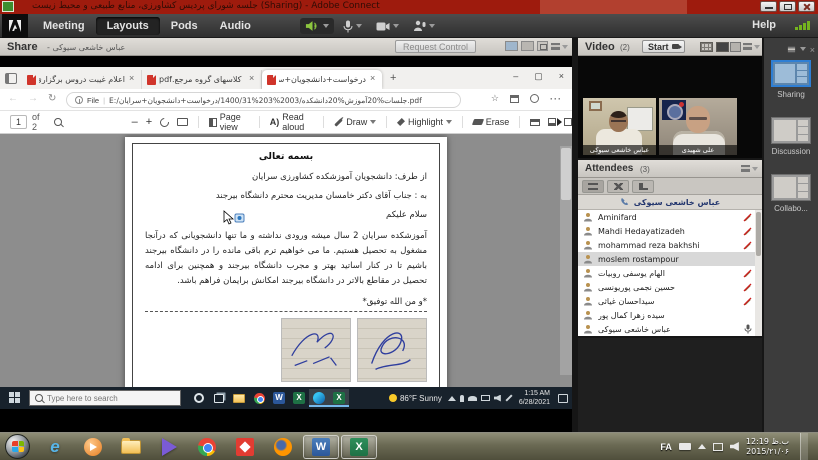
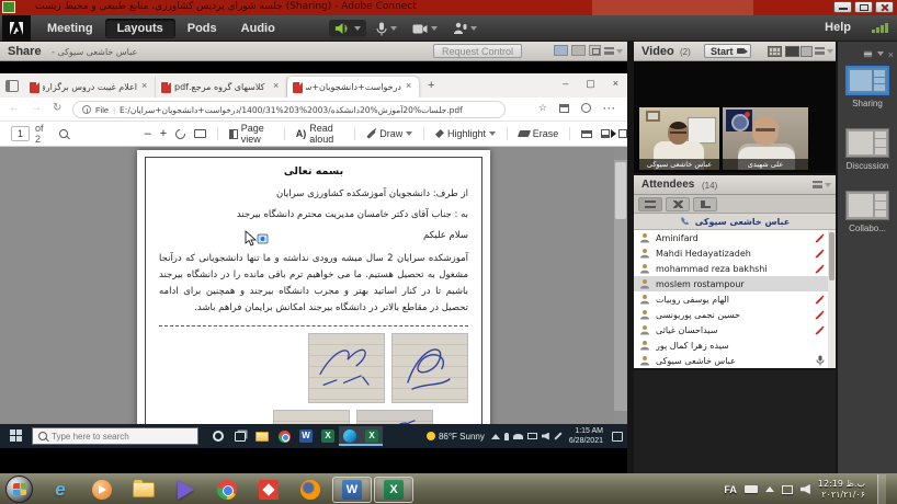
  جلسه شورای پردیس کشاورزی، منابع طبیعی و محیط زیست (Sharing) - Adobe Connect
  Meeting
  Layouts
  Pods
  Audio
  Help
  Share
  - عباس خاشعی سیوکی
  Request Control
  اعلام غیبت دروس برگزاری
  کلاسهای گروه مرجع.pdf
  ←
  →
  ↻
  File
  |
  E:/جلسات%20آموزش%20دانشکده/2003%203%1400/31/درخواست+دانشجویان+سرایان.pdf
  1
  of 2
  Page view
  Read aloud
  Draw
  Highlight
  Erase
  بسمه تعالی
  از طرف: دانشجویان آموزشکده کشاورزی سرایان
  به : جناب آقای دکتر خامسان مدیریت محترم دانشگاه بیرجند
  سلام علیکم
  آموزشکده سرایان 2 سال میشه ورودی نداشته و ما تنها دانشجویانی که درآنجا مشغول به تحصیل هستیم. ما می خواهیم ترم باقی مانده را در دانشگاه بیرجند باشیم تا در کنار اساتید بهتر و مجرب دانشگاه بیرجند و همچنین برای ادامه تحصیل در مقاطع بالاتر در دانشگاه بیرجند امکانش برایمان فراهم باشد.
- *و من الله توفیق*
  Type here to search
  W
  X
  X
  86°F Sunny
  Video
  (2)
  Start
  عباس خاشعی سیوکی
  علی شهیدی
  Attendees
- (3)
+ (14)
  عباس خاشعی سیوکی
  Aminifard
  Mahdi Hedayatizadeh
  mohammad reza bakhshi
  moslem rostampour
  الهام یوسفی روبیات
  حسین نجمی پوریونسی
  سیداحسان غیاثی
  سیده زهرا کمال پور
  عباس خاشعی سیوکی
  Sharing
  Discussion
  Collabo...
  e
  W
  X
  FA
  12:19 ب.ظ
- 2015/۲۱/۰۶
+ ۲۰۲۱/۲۱/۰۶
